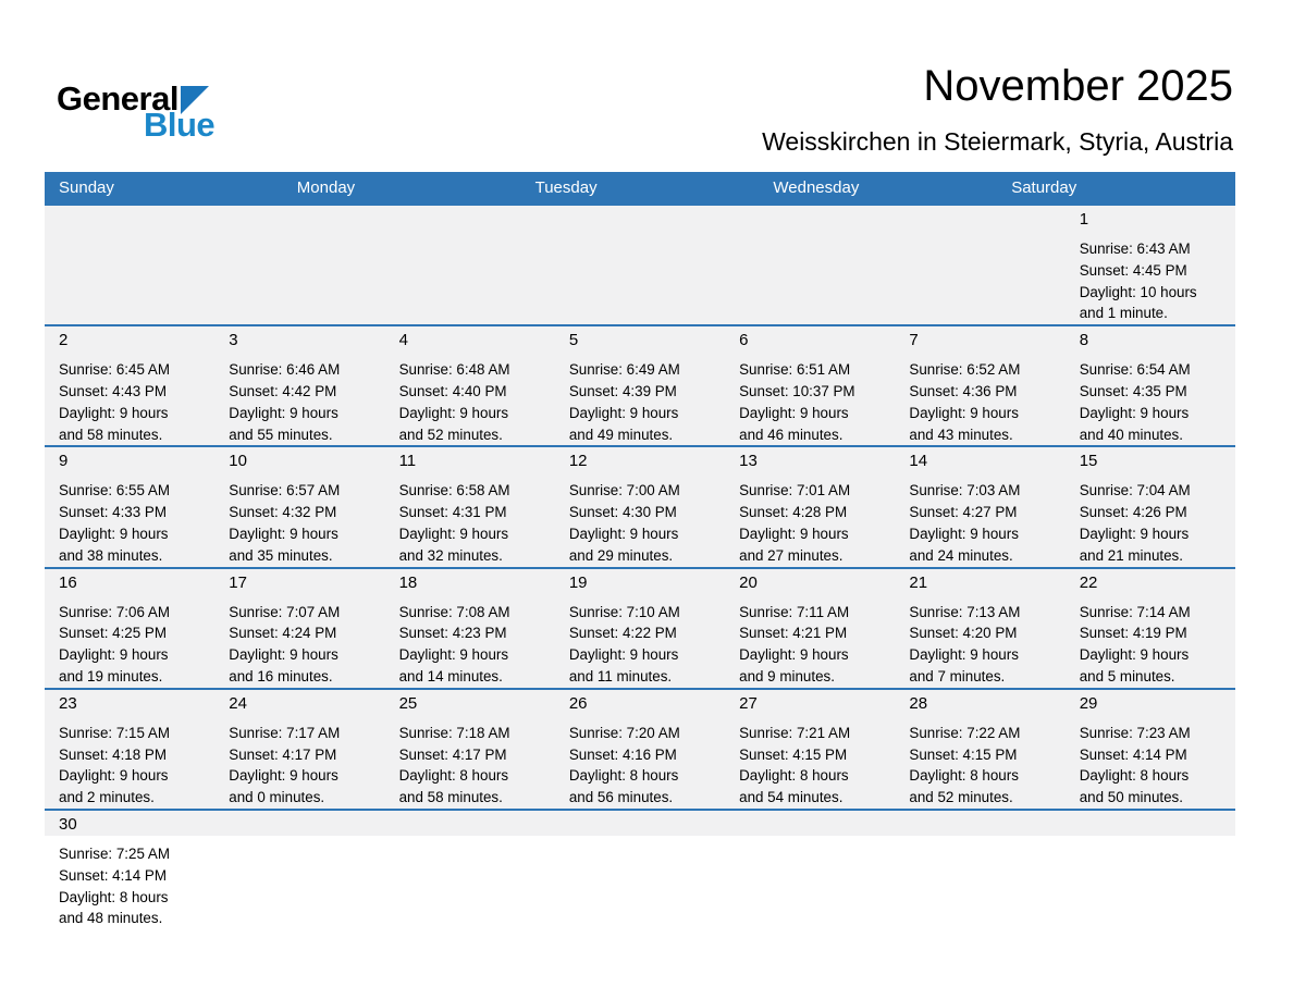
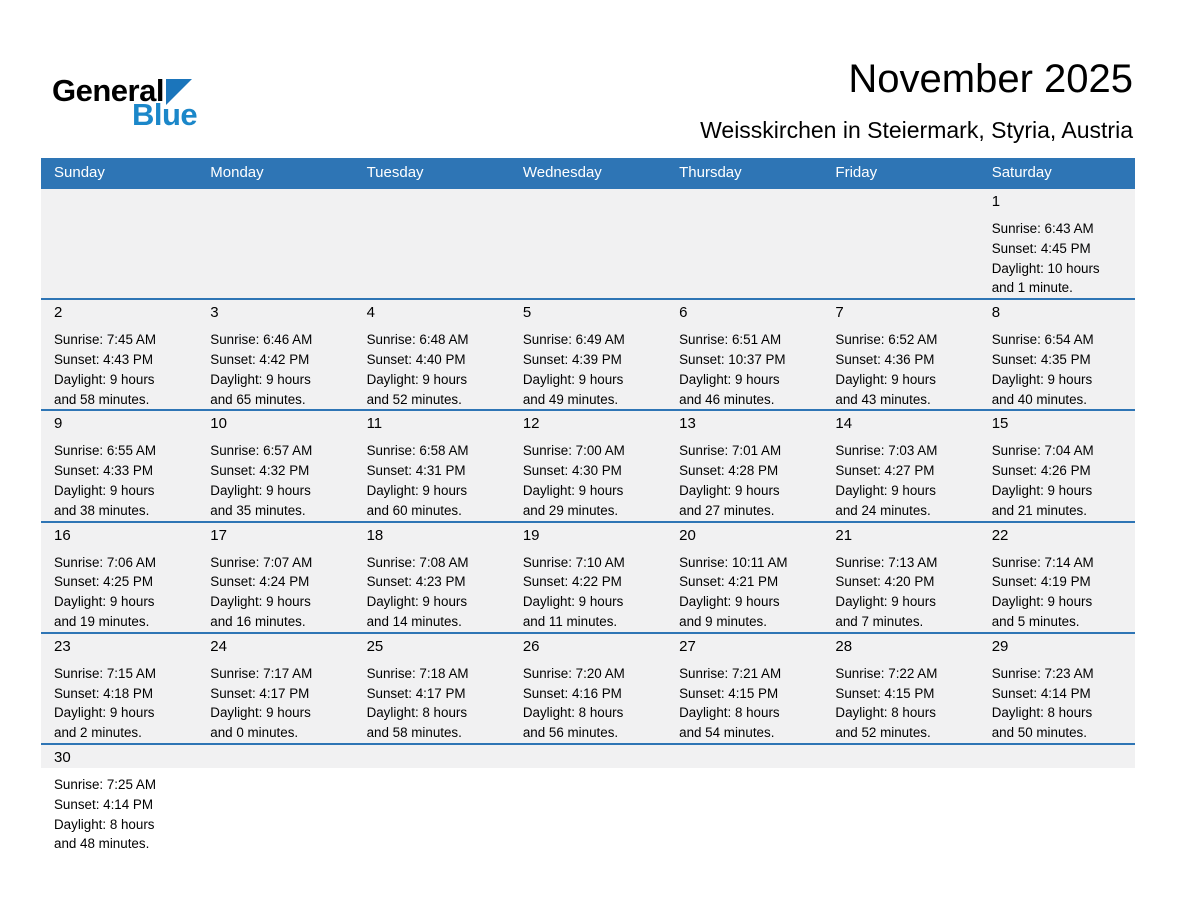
  General
  Blue
  November 2025
  Weisskirchen in Steiermark, Styria, Austria
  Sunday
  Monday
  Tuesday
  Wednesday
+ Thursday
+ Friday
  Saturday
  1
  Sunrise: 6:43 AM
  Sunset: 4:45 PM
  Daylight: 10 hours
  and 1 minute.
  2
- Sunrise: 6:45 AM
+ Sunrise: 7:45 AM
  Sunset: 4:43 PM
  Daylight: 9 hours
  and 58 minutes.
  3
  Sunrise: 6:46 AM
  Sunset: 4:42 PM
  Daylight: 9 hours
- and 55 minutes.
+ and 65 minutes.
  4
  Sunrise: 6:48 AM
  Sunset: 4:40 PM
  Daylight: 9 hours
  and 52 minutes.
  5
  Sunrise: 6:49 AM
  Sunset: 4:39 PM
  Daylight: 9 hours
  and 49 minutes.
  6
  Sunrise: 6:51 AM
  Sunset: 10:37 PM
  Daylight: 9 hours
  and 46 minutes.
  7
  Sunrise: 6:52 AM
  Sunset: 4:36 PM
  Daylight: 9 hours
  and 43 minutes.
  8
  Sunrise: 6:54 AM
  Sunset: 4:35 PM
  Daylight: 9 hours
  and 40 minutes.
  9
  Sunrise: 6:55 AM
  Sunset: 4:33 PM
  Daylight: 9 hours
  and 38 minutes.
  10
  Sunrise: 6:57 AM
  Sunset: 4:32 PM
  Daylight: 9 hours
  and 35 minutes.
  11
  Sunrise: 6:58 AM
  Sunset: 4:31 PM
  Daylight: 9 hours
- and 32 minutes.
+ and 60 minutes.
  12
  Sunrise: 7:00 AM
  Sunset: 4:30 PM
  Daylight: 9 hours
  and 29 minutes.
  13
  Sunrise: 7:01 AM
  Sunset: 4:28 PM
  Daylight: 9 hours
  and 27 minutes.
  14
  Sunrise: 7:03 AM
  Sunset: 4:27 PM
  Daylight: 9 hours
  and 24 minutes.
  15
  Sunrise: 7:04 AM
  Sunset: 4:26 PM
  Daylight: 9 hours
  and 21 minutes.
  16
  Sunrise: 7:06 AM
  Sunset: 4:25 PM
  Daylight: 9 hours
  and 19 minutes.
  17
  Sunrise: 7:07 AM
  Sunset: 4:24 PM
  Daylight: 9 hours
  and 16 minutes.
  18
  Sunrise: 7:08 AM
  Sunset: 4:23 PM
  Daylight: 9 hours
  and 14 minutes.
  19
  Sunrise: 7:10 AM
  Sunset: 4:22 PM
  Daylight: 9 hours
  and 11 minutes.
  20
- Sunrise: 7:11 AM
+ Sunrise: 10:11 AM
  Sunset: 4:21 PM
  Daylight: 9 hours
  and 9 minutes.
  21
  Sunrise: 7:13 AM
  Sunset: 4:20 PM
  Daylight: 9 hours
  and 7 minutes.
  22
  Sunrise: 7:14 AM
  Sunset: 4:19 PM
  Daylight: 9 hours
  and 5 minutes.
  23
  Sunrise: 7:15 AM
  Sunset: 4:18 PM
  Daylight: 9 hours
  and 2 minutes.
  24
  Sunrise: 7:17 AM
  Sunset: 4:17 PM
  Daylight: 9 hours
  and 0 minutes.
  25
  Sunrise: 7:18 AM
  Sunset: 4:17 PM
  Daylight: 8 hours
  and 58 minutes.
  26
  Sunrise: 7:20 AM
  Sunset: 4:16 PM
  Daylight: 8 hours
  and 56 minutes.
  27
  Sunrise: 7:21 AM
  Sunset: 4:15 PM
  Daylight: 8 hours
  and 54 minutes.
  28
  Sunrise: 7:22 AM
  Sunset: 4:15 PM
  Daylight: 8 hours
  and 52 minutes.
  29
  Sunrise: 7:23 AM
  Sunset: 4:14 PM
  Daylight: 8 hours
  and 50 minutes.
  30
  Sunrise: 7:25 AM
  Sunset: 4:14 PM
  Daylight: 8 hours
  and 48 minutes.
